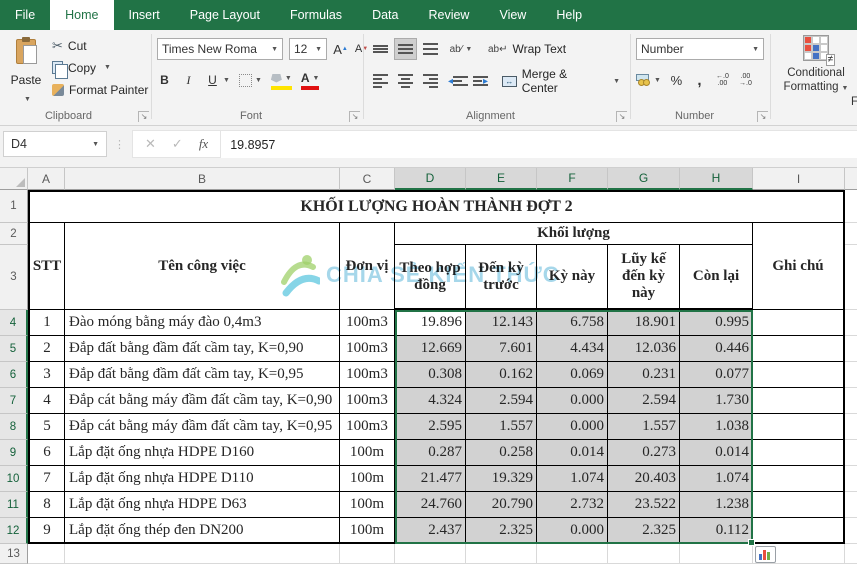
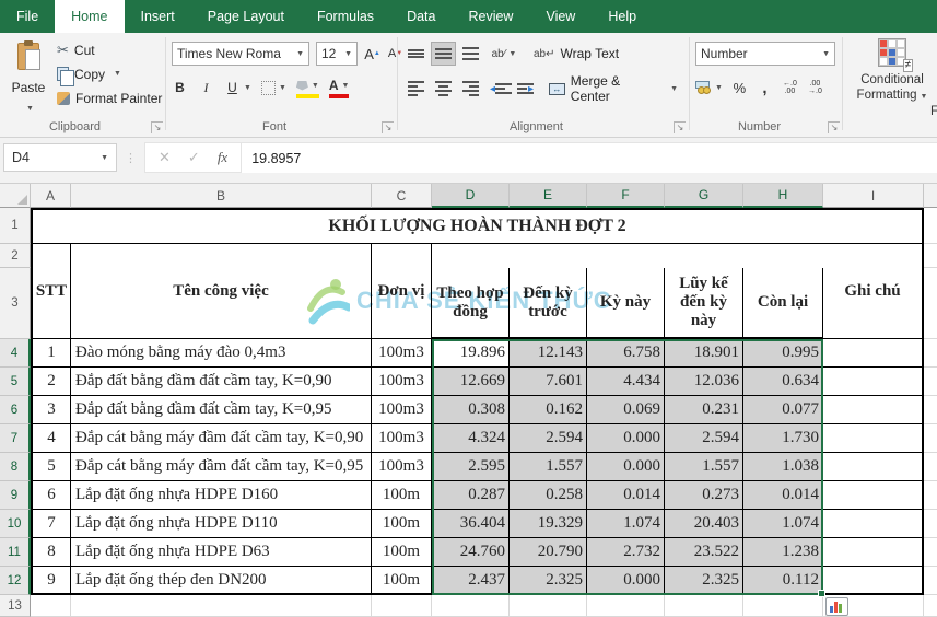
  File
  Home
  Insert
  Page Layout
  Formulas
  Data
  Review
  View
  Help
  Paste
  ✂
  Cut
  Copy
  Format Painter
  Clipboard
  ↘
  Times New Roma
  12
  A
  A
  B
  I
  U
  A
  Font
  ↘
  ab⁄
  ab↵
  Wrap Text
  ◂
  ▸
  ↔
  Merge & Center
  Alignment
  ↘
  Number
  %
  ,
  Number
  ↘
  ≠
  Conditional
  Formatting
  D4
  ⋮
  ✕
  ✓
  fx
  19.8957
  KHỐI LƯỢNG HOÀN THÀNH ĐỢT 2
  STT
  Tên công việc
  Đơn vị
- Khối lượng
  Theo hợp đồng
  Đến kỳ trước
  Kỳ này
  Lũy kế đến kỳ này
  Còn lại
  Ghi chú
  A
  B
  C
  D
  E
  F
  G
  H
  I
  1
  2
  3
  4
  5
  6
  7
  8
  9
  10
  11
  12
  13
  1
  Đào móng bằng máy đào 0,4m3
  100m3
  19.896
  12.143
  6.758
  18.901
  0.995
  2
  Đắp đất bằng đầm đất cầm tay, K=0,90
  100m3
  12.669
  7.601
  4.434
  12.036
- 0.446
+ 0.634
  3
  Đắp đất bằng đầm đất cầm tay, K=0,95
  100m3
  0.308
  0.162
  0.069
  0.231
  0.077
  4
  Đắp cát bằng máy đầm đất cầm tay, K=0,90
  100m3
  4.324
  2.594
  0.000
  2.594
  1.730
  5
  Đắp cát bằng máy đầm đất cầm tay, K=0,95
  100m3
  2.595
  1.557
  0.000
  1.557
  1.038
  6
  Lắp đặt ống nhựa HDPE D160
  100m
  0.287
  0.258
  0.014
  0.273
  0.014
  7
  Lắp đặt ống nhựa HDPE D110
  100m
- 21.477
+ 36.404
  19.329
  1.074
  20.403
  1.074
  8
  Lắp đặt ống nhựa HDPE D63
  100m
  24.760
  20.790
  2.732
  23.522
  1.238
  9
  Lắp đặt ống thép đen DN200
  100m
  2.437
  2.325
  0.000
  2.325
  0.112
  CHIA SẺ KIẾN THỨC
